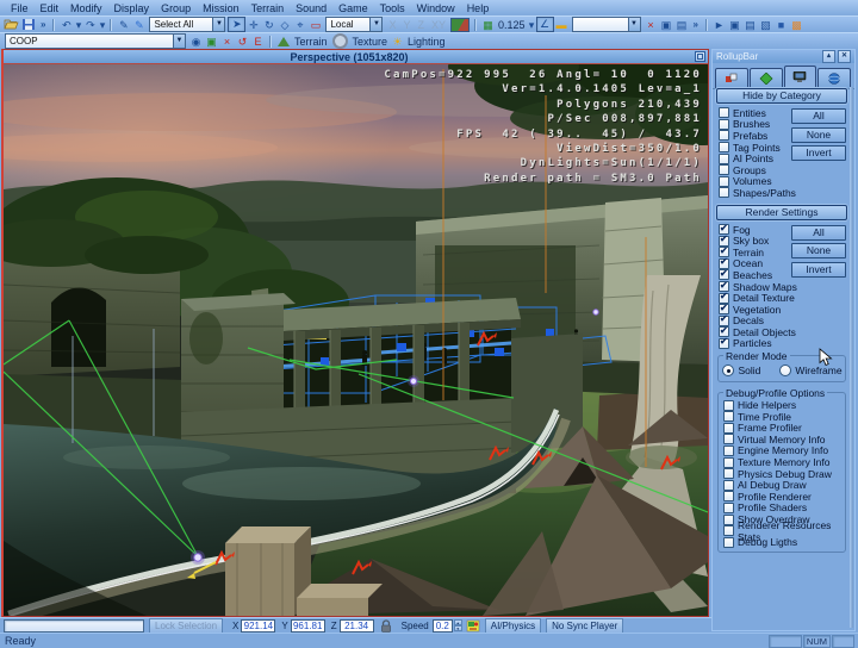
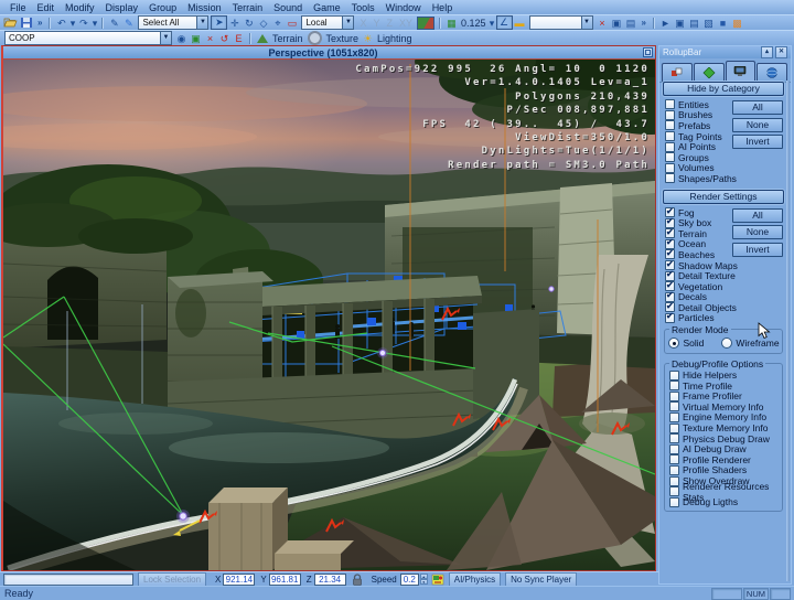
  File
  Edit
  Modify
  Display
  Group
  Mission
  Terrain
  Sound
  Game
  Tools
  Window
  Help
  »
  ↶
  ▾
  ↷
  ▾
  ✎
  ✎
  Select All
  ➤
  ✛
  ↻
  ◇
  ⌖
  ▭
  Local
  X
  Y
  Z
  XY
  ▦
  0.125
  ▾
  ∠
  ▬
  ×
  ▣
  ▤
  »
  ►
  ▣
  ▤
  ▧
  ■
  ▩
  COOP
  ◉
  ▣
  ×
  ↺
  E
  Terrain
  Texture
  ☀
  Lighting
  Perspective (1051x820)
  CamPos=922 995 26 Angl= 10 0 1120
  Ver=1.4.0.1405 Lev=a_1
  Polygons 210,439
  P/Sec 008,897,881
  FPS 42 ( 39.. 45) / 43.7
  ViewDist=350/1.0
- DynLights=Sun(1/1/1)
+ DynLights=Tue(1/1/1)
  Render path = SM3.0 Path
  RollupBar
  Hide by Category
  Entities
  Brushes
  Prefabs
  Tag Points
  AI Points
  Groups
  Volumes
  Shapes/Paths
  All
  None
  Invert
  Render Settings
  Fog
  Sky box
  Terrain
  Ocean
  Beaches
  Shadow Maps
  Detail Texture
  Vegetation
  Decals
  Detail Objects
  Particles
  All
  None
  Invert
  Render Mode
  Solid
  Wireframe
  Debug/Profile Options
  Hide Helpers
  Time Profile
  Frame Profiler
  Virtual Memory Info
  Engine Memory Info
  Texture Memory Info
  Physics Debug Draw
  AI Debug Draw
  Profile Renderer
  Profile Shaders
  Show Overdraw
  Renderer Resources Stats
  Debug Ligths
  Lock Selection
  X
  921.14
  Y
  961.81
  Z
  21.34
  Speed
  0.2
  AI/Physics
  No Sync Player
  Ready
  NUM
